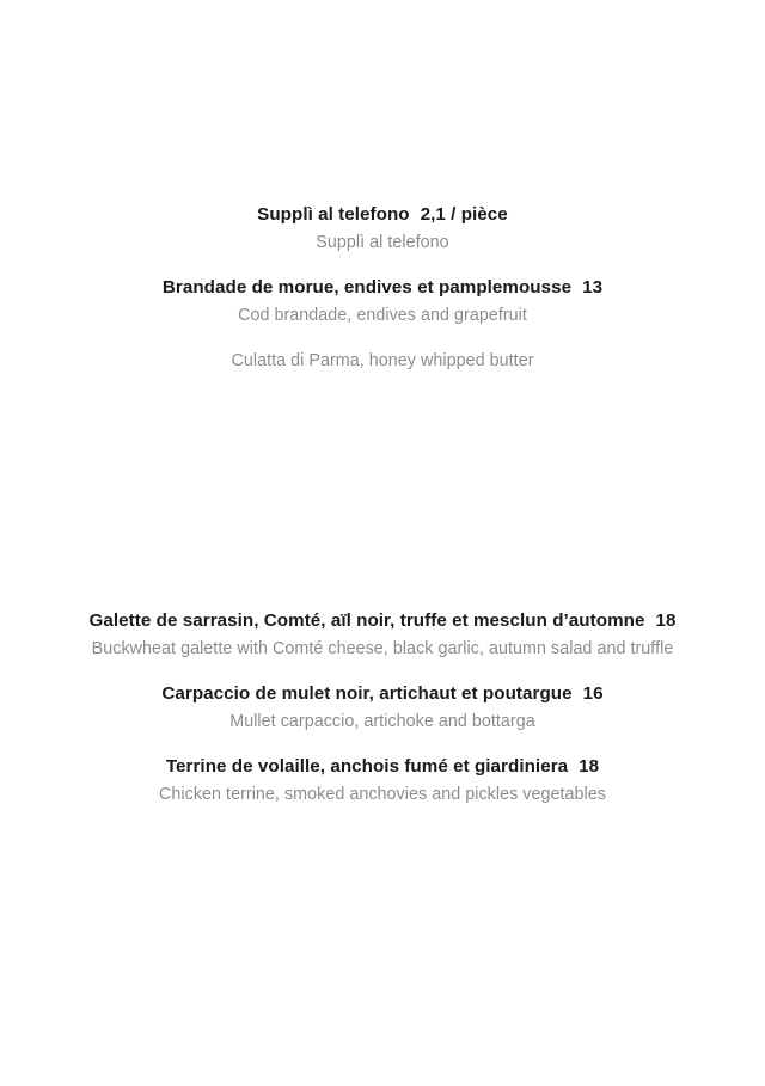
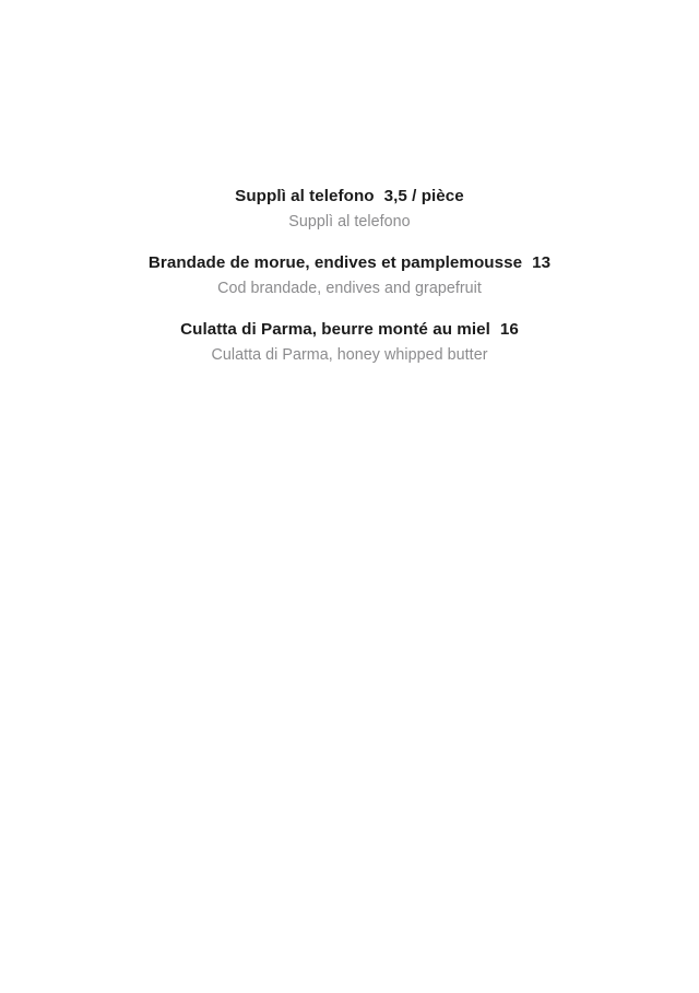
- Supplì al telefono 2,1 / pièce
+ Supplì al telefono 3,5 / pièce
  Supplì al telefono
  Brandade de morue, endives et pamplemousse 13
  Cod brandade, endives and grapefruit
+ Culatta di Parma, beurre monté au miel 16
  Culatta di Parma, honey whipped butter
- Galette de sarrasin, Comté, aïl noir, truffe et mesclun d’automne 18
- Buckwheat galette with Comté cheese, black garlic, autumn salad and truffle
- Carpaccio de mulet noir, artichaut et poutargue 16
- Mullet carpaccio, artichoke and bottarga
- Terrine de volaille, anchois fumé et giardiniera 18
- Chicken terrine, smoked anchovies and pickles vegetables
